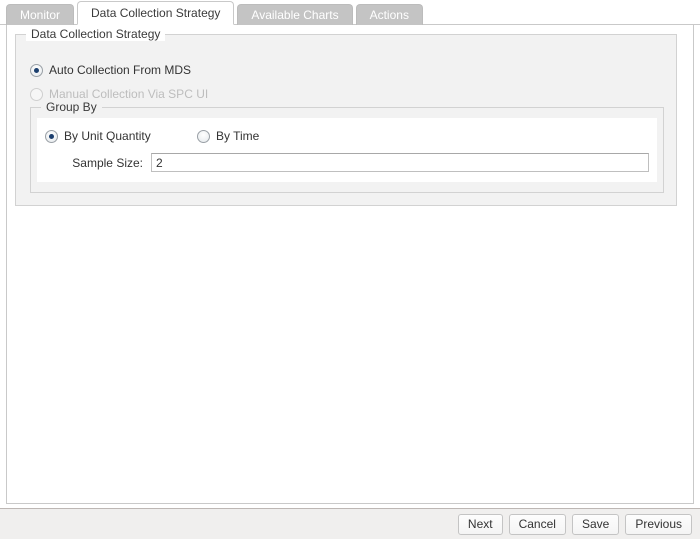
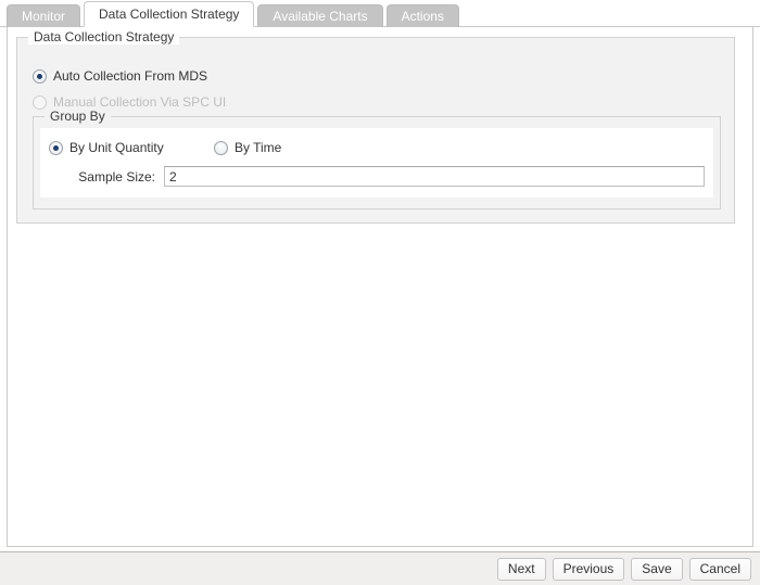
  Monitor
  Data Collection Strategy
  Available Charts
  Actions
  Data Collection Strategy
  Auto Collection From MDS
  Manual Collection Via SPC UI
  Group By
  By Unit Quantity
  By Time
  Sample Size:
  2
  Next
- Cancel
+ Previous
  Save
- Previous
+ Cancel
